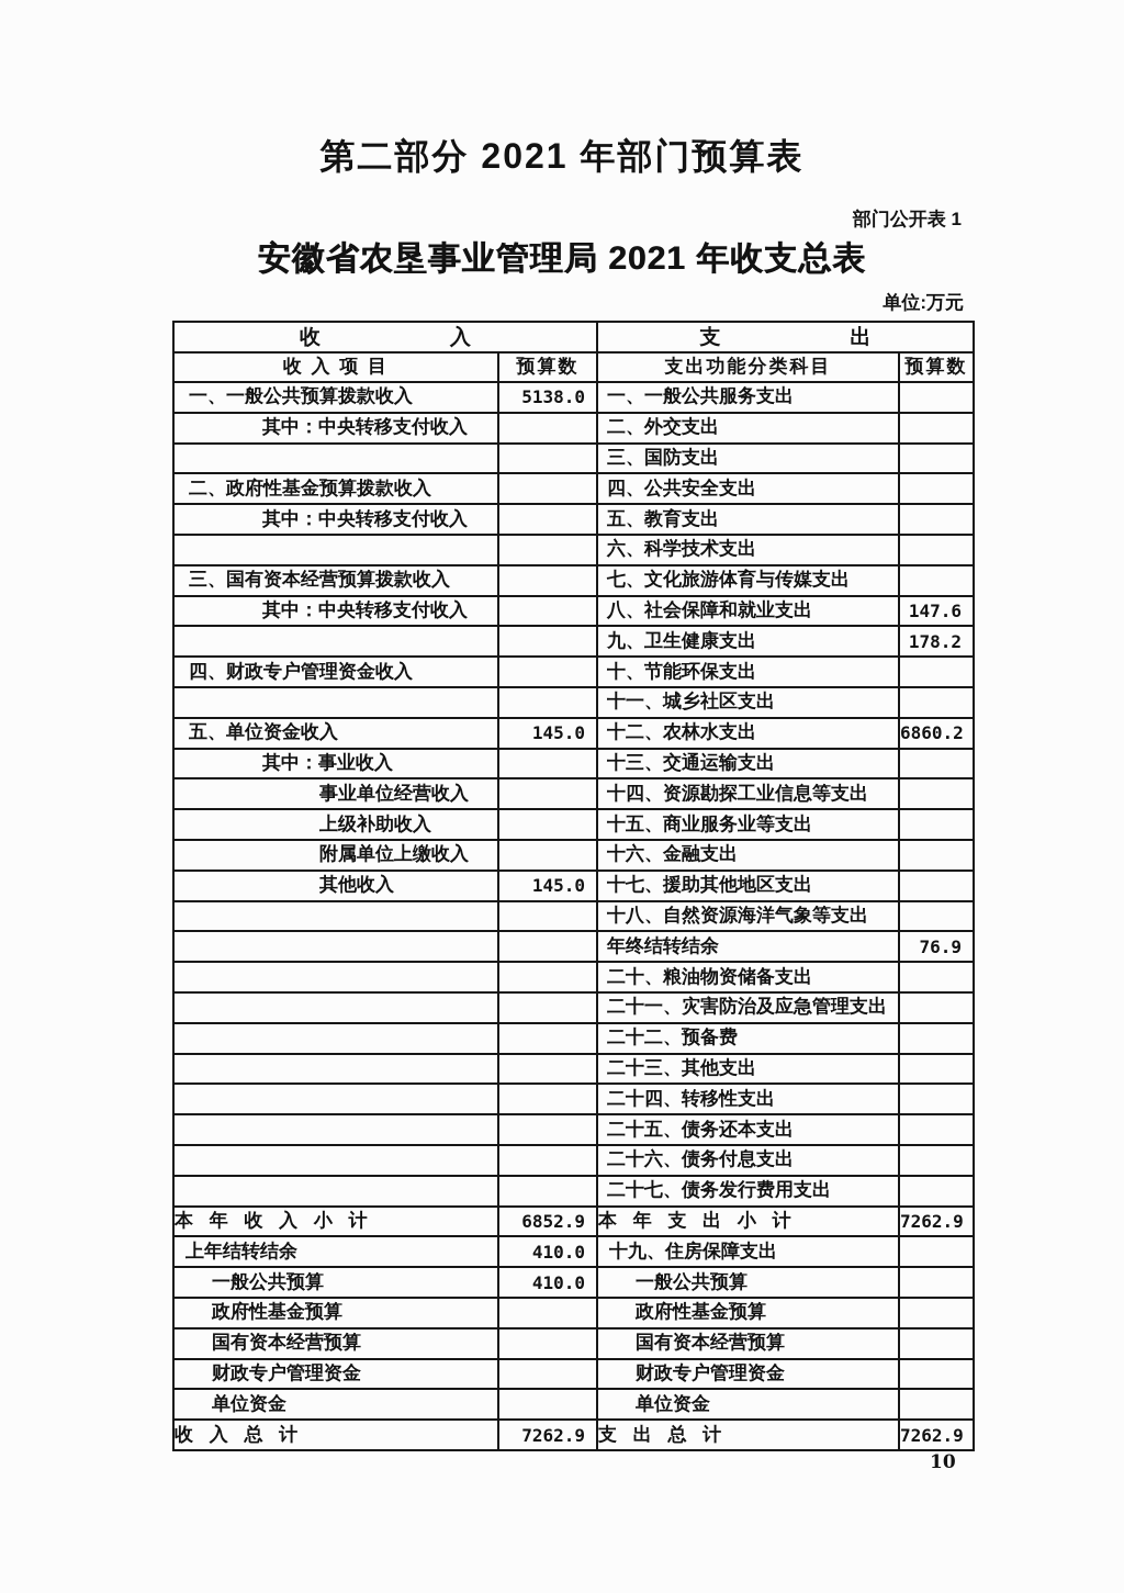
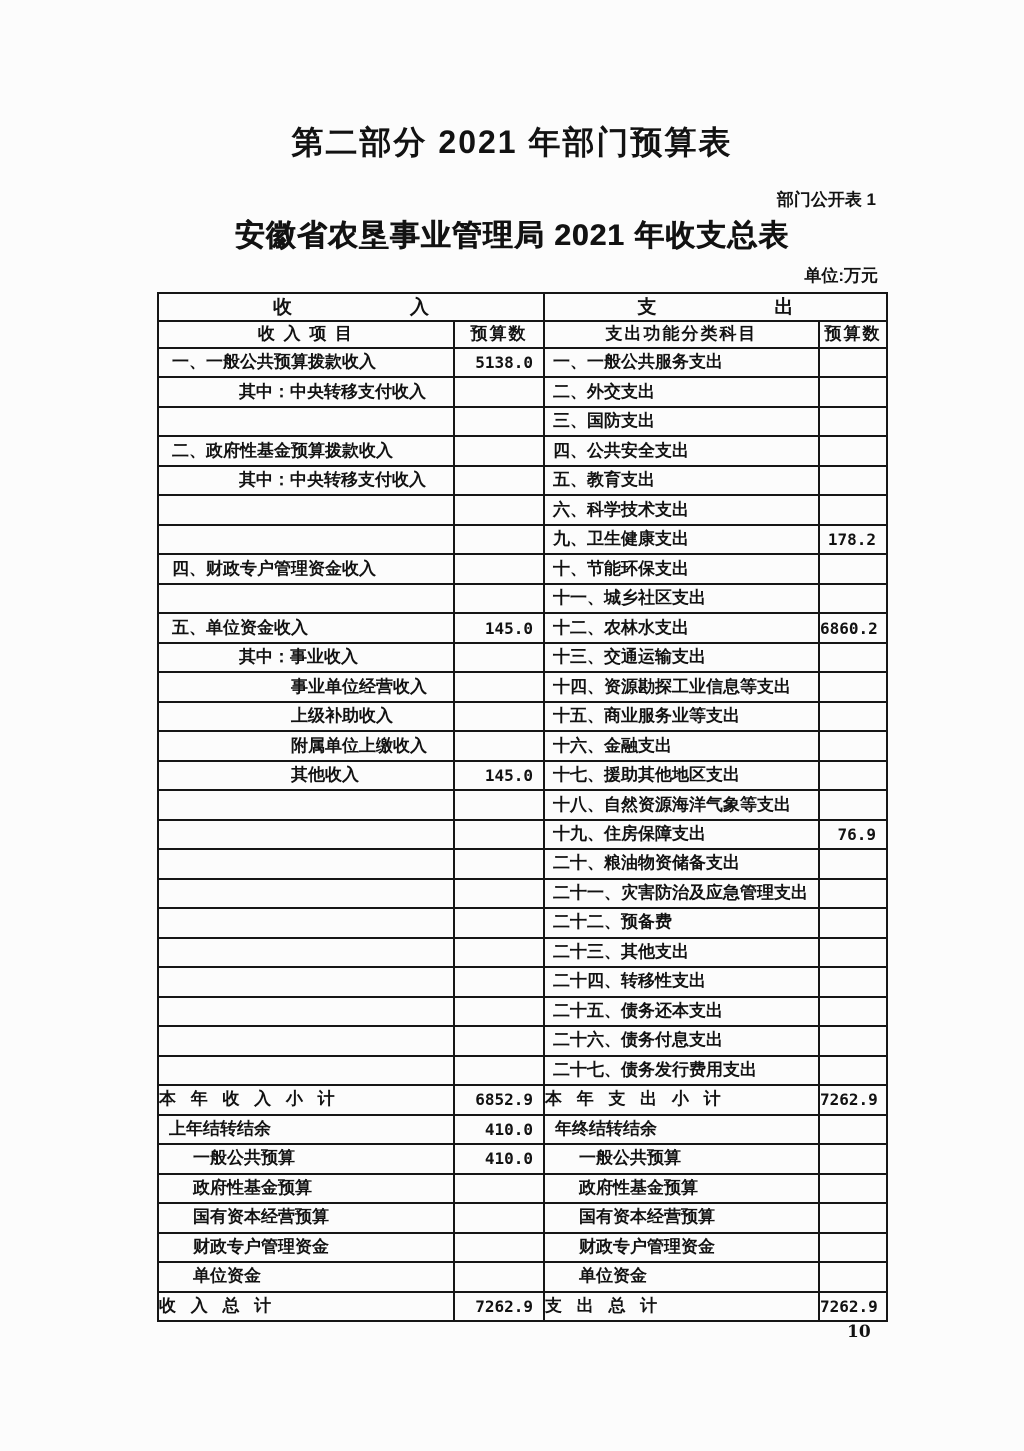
  第二部分 2021 年部门预算表
  部门公开表 1
  安徽省农垦事业管理局 2021 年收支总表
  单位:万元
  收入	支出
  收 入 项 目	预算数	支出功能分类科目	预算数
  一、一般公共预算拨款收入	5138.0	一、一般公共服务支出
  其中：中央转移支付收入		二、外交支出
  		三、国防支出
  二、政府性基金预算拨款收入		四、公共安全支出
  其中：中央转移支付收入		五、教育支出
  		六、科学技术支出
- 三、国有资本经营预算拨款收入		七、文化旅游体育与传媒支出
- 其中：中央转移支付收入		八、社会保障和就业支出	147.6
  		九、卫生健康支出	178.2
  四、财政专户管理资金收入		十、节能环保支出
  		十一、城乡社区支出
  五、单位资金收入	145.0	十二、农林水支出	6860.2
  其中：事业收入		十三、交通运输支出
  事业单位经营收入		十四、资源勘探工业信息等支出
  上级补助收入		十五、商业服务业等支出
  附属单位上缴收入		十六、金融支出
  其他收入	145.0	十七、援助其他地区支出
  		十八、自然资源海洋气象等支出
- 		年终结转结余	76.9
+ 		十九、住房保障支出	76.9
  		二十、粮油物资储备支出
  		二十一、灾害防治及应急管理支出
  		二十二、预备费
  		二十三、其他支出
  		二十四、转移性支出
  		二十五、债务还本支出
  		二十六、债务付息支出
  		二十七、债务发行费用支出
  本 年 收 入 小 计	6852.9	本 年 支 出 小 计	7262.9
- 上年结转结余	410.0	十九、住房保障支出
+ 上年结转结余	410.0	年终结转结余
  一般公共预算	410.0	一般公共预算
  政府性基金预算		政府性基金预算
  国有资本经营预算		国有资本经营预算
  财政专户管理资金		财政专户管理资金
  单位资金		单位资金
  收 入 总 计	7262.9	支 出 总 计	7262.9
  10
